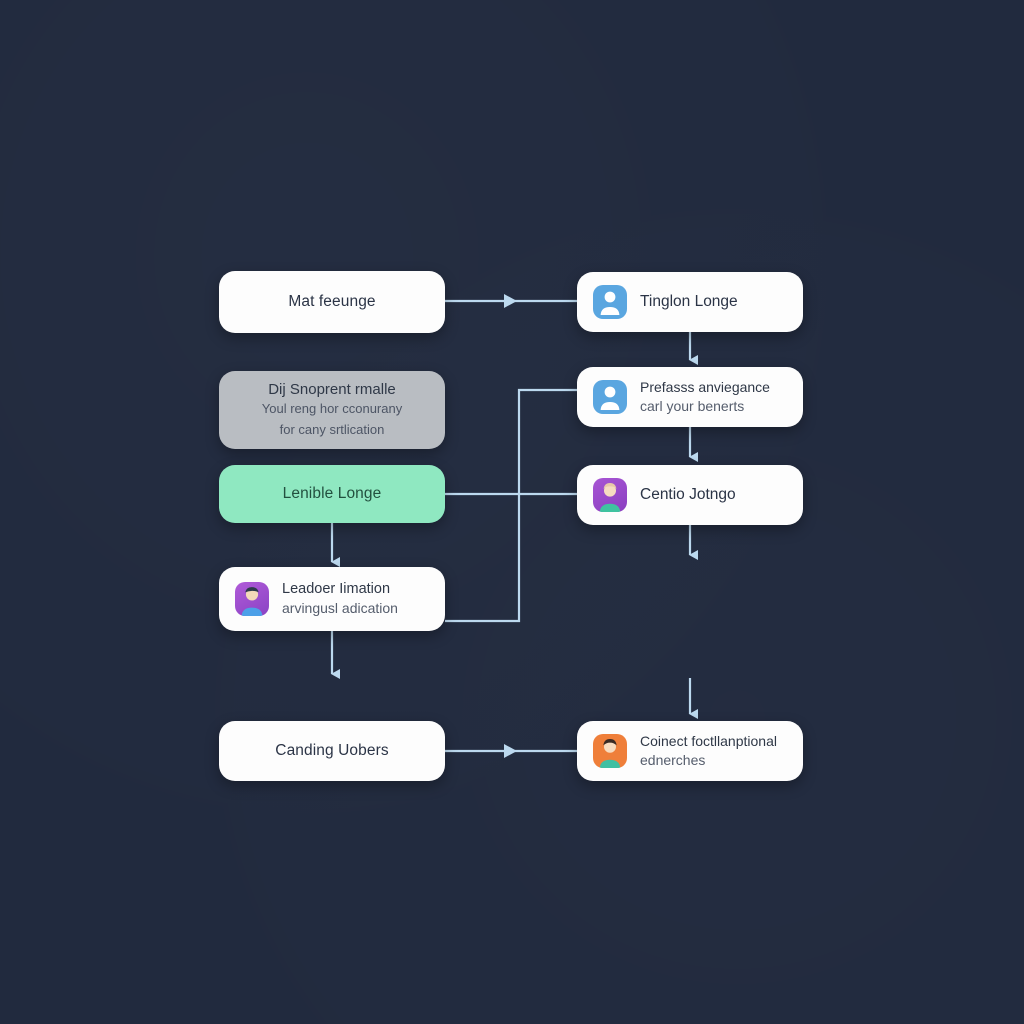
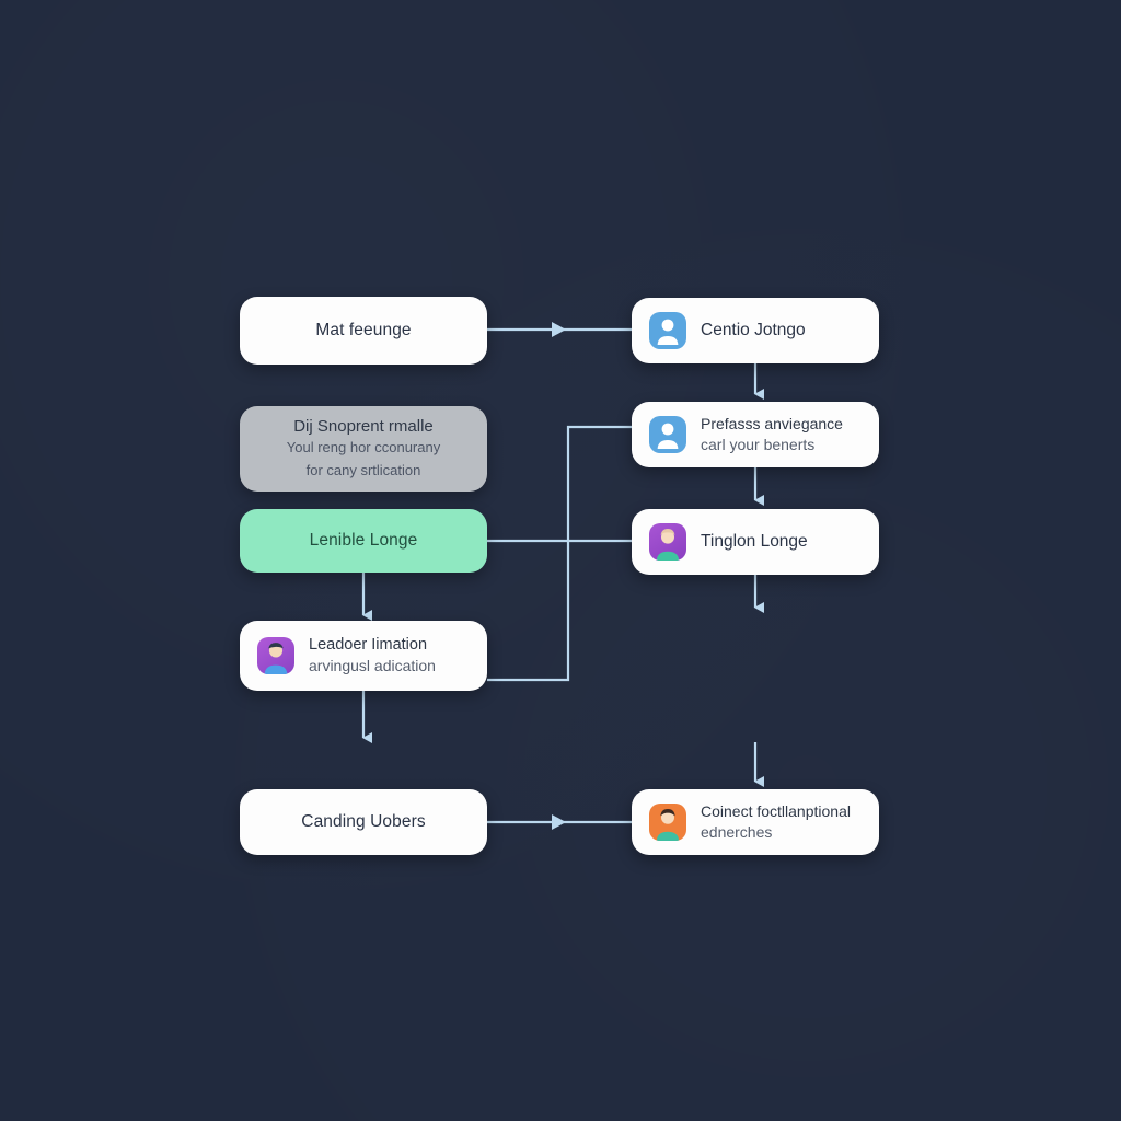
  Mat feeunge
  Dij Snoprent rmalle
  Youl reng hor cconurany
  for cany srtlication
  Lenible Longe
  Leadoer Iimation
  arvingusl adication
  Canding Uobers
- Tinglon Longe
+ Centio Jotngo
  Prefasss anviegance
  carl your benerts
- Centio Jotngo
+ Tinglon Longe
  Coinect foctllanptional
  ednerches
